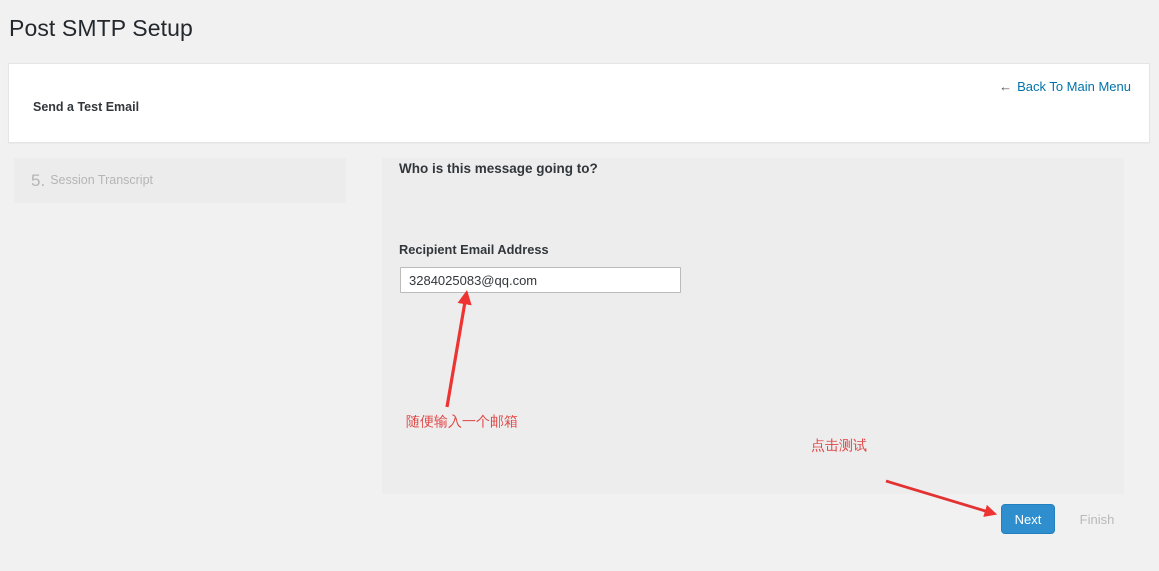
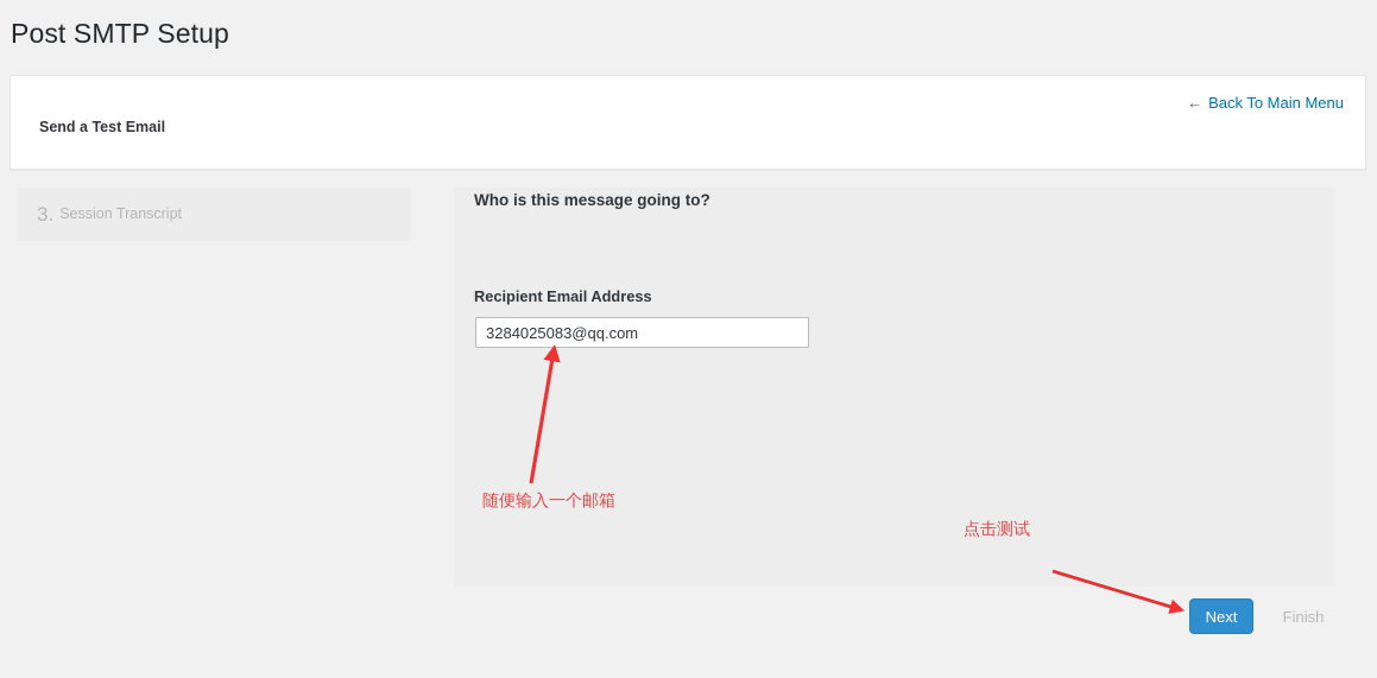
  Post SMTP Setup
  Send a Test Email
  ← Back To Main Menu
- 5.
+ 3.
  Session Transcript
  Who is this message going to?
  Recipient Email Address
  3284025083@qq.com
  Next
  Finish
  随便输入一个邮箱
  点击测试
